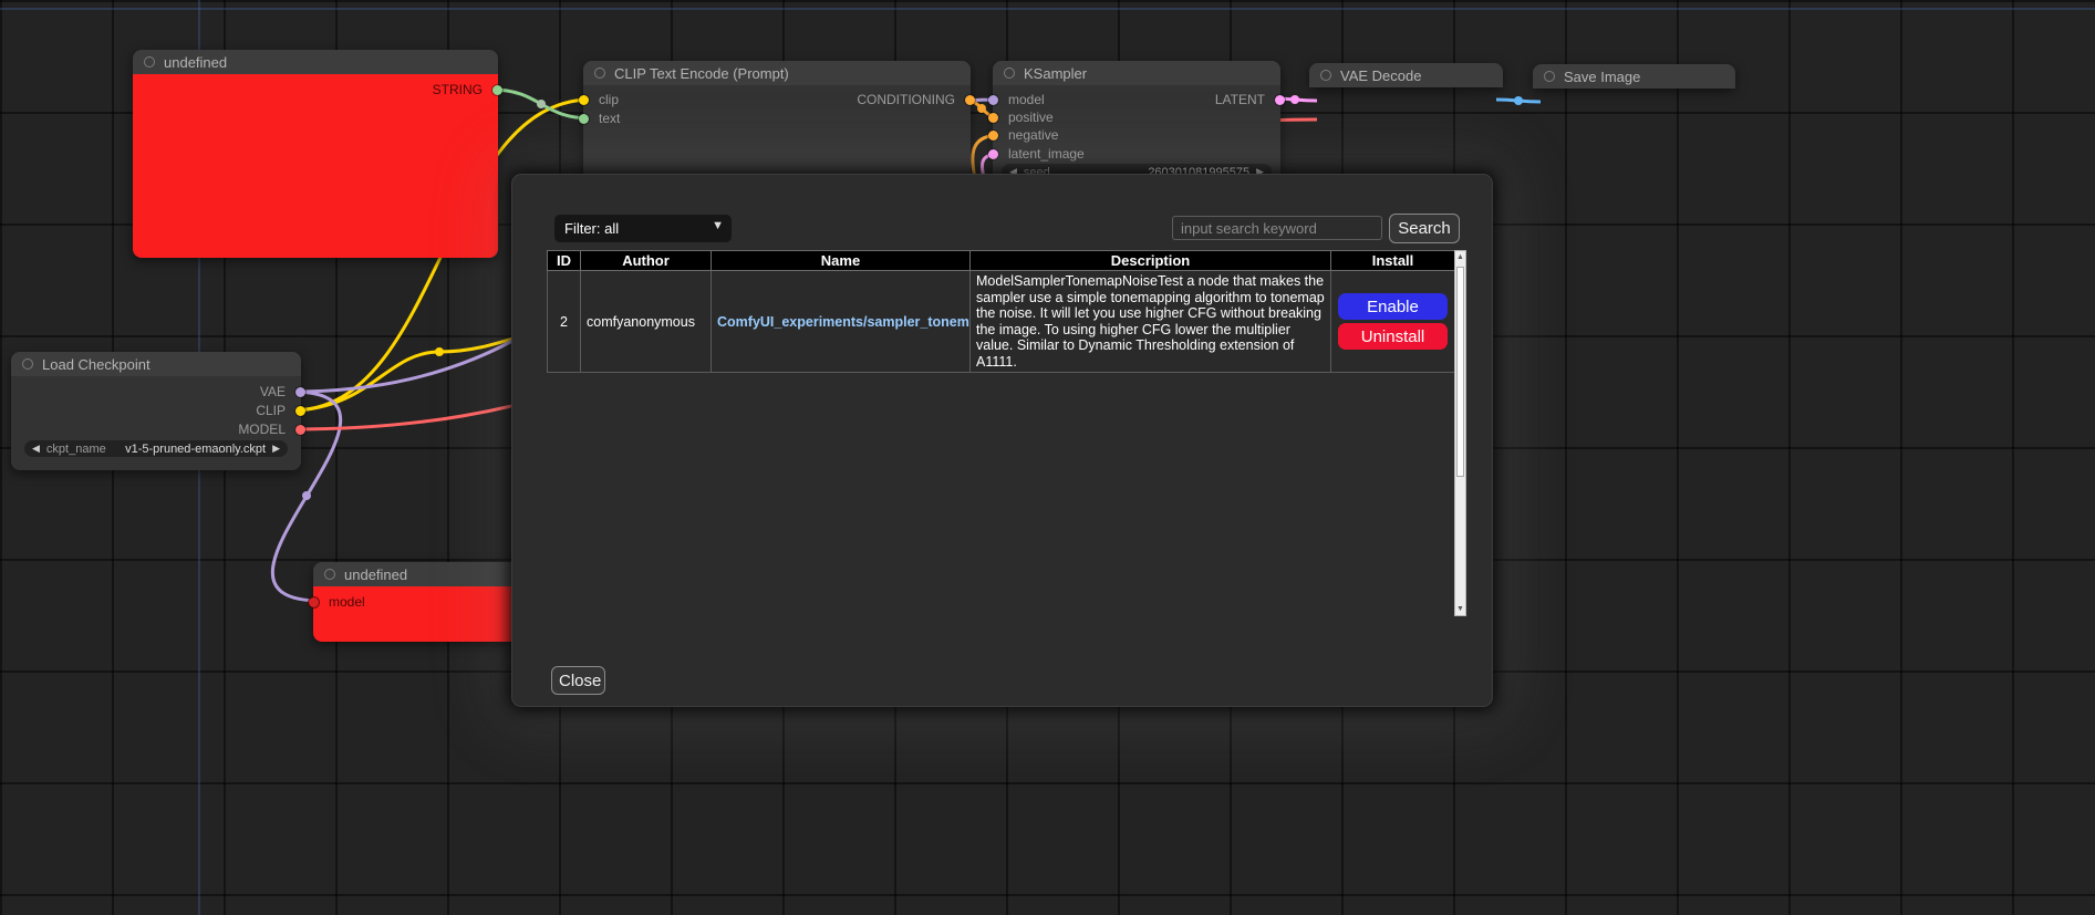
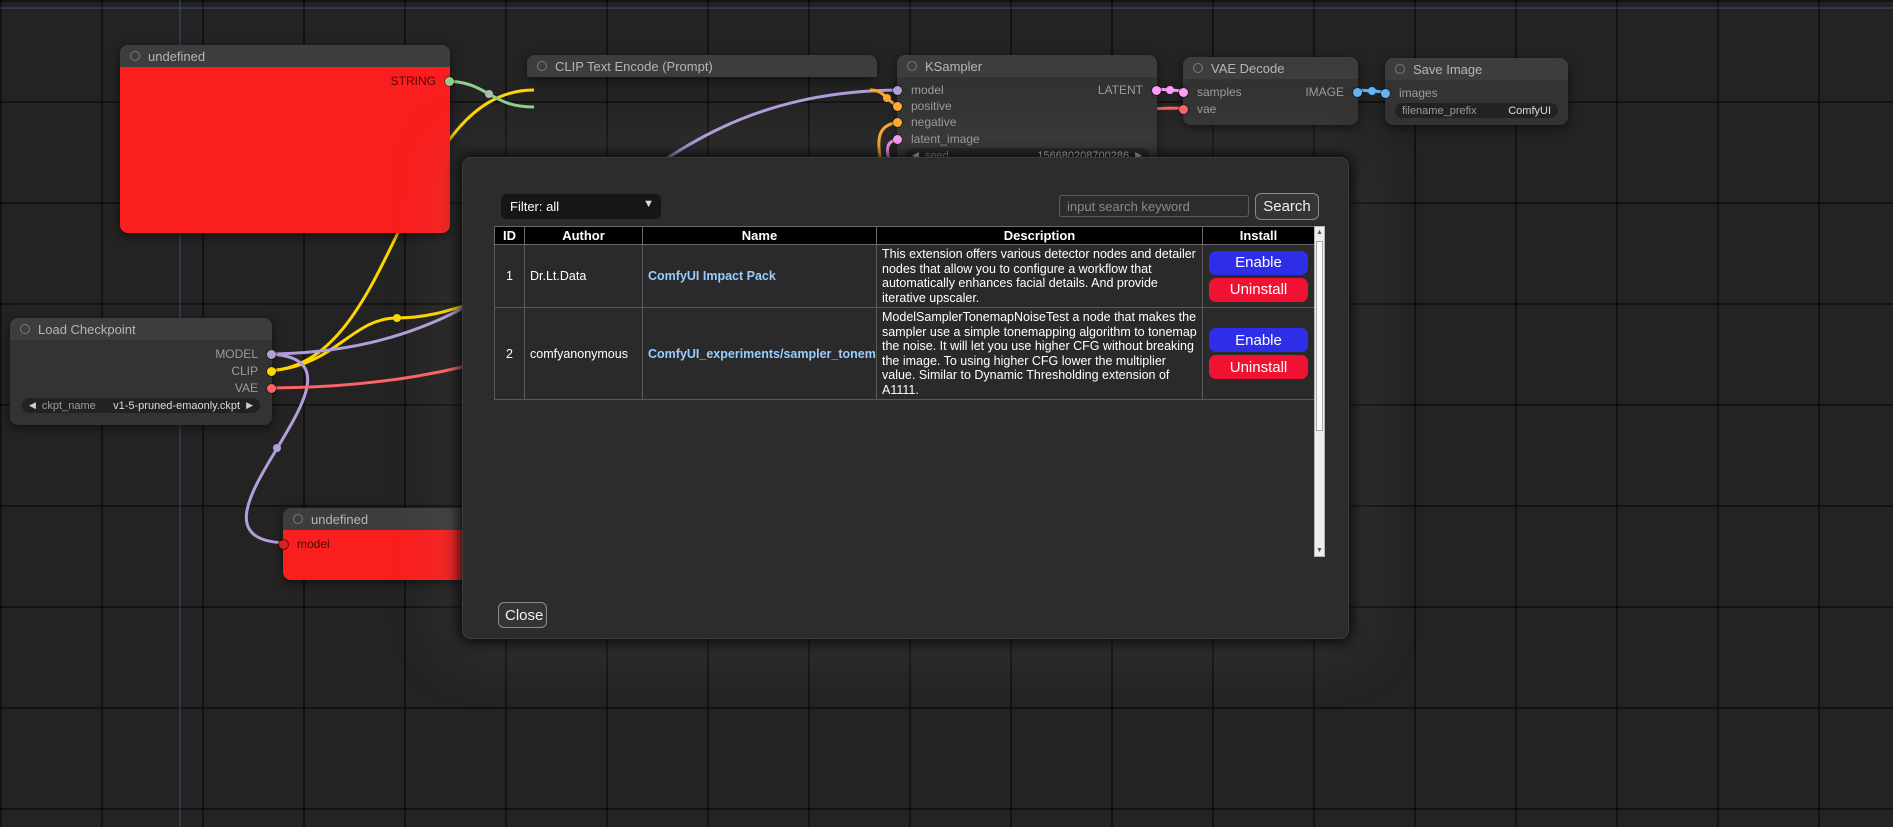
  undefined
  STRING
  CLIP Text Encode (Prompt)
- clip
- CONDITIONING
- text
  KSampler
  model
  LATENT
  positive
  negative
  latent_image
  ◀
  seed
- 260301081995575
+ 156680208700286
  ▶
  VAE Decode
+ samples
+ IMAGE
+ vae
  Save Image
+ images
+ filename_prefix
+ ComfyUI
  Load Checkpoint
- VAE
+ MODEL
  CLIP
- MODEL
+ VAE
  ◀
  ckpt_name
  v1-5-pruned-emaonly.ckpt
  ▶
  undefined
  model
  Filter: all
  ▼
  input search keyword
  Search
  ID	Author	Name	Description	Install
+ 1	Dr.Lt.Data	ComfyUI Impact Pack	This extension offers various detector nodes and detailer nodes that allow you to configure a workflow that automatically enhances facial details. And provide iterative upscaler.	EnableUninstall
  2	comfyanonymous	ComfyUI_experiments/sampler_tonem	ModelSamplerTonemapNoiseTest a node that makes the sampler use a simple tonemapping algorithm to tonemap the noise. It will let you use higher CFG without breaking the image. To using higher CFG lower the multiplier value. Similar to Dynamic Thresholding extension of A1111.	EnableUninstall
  Close
